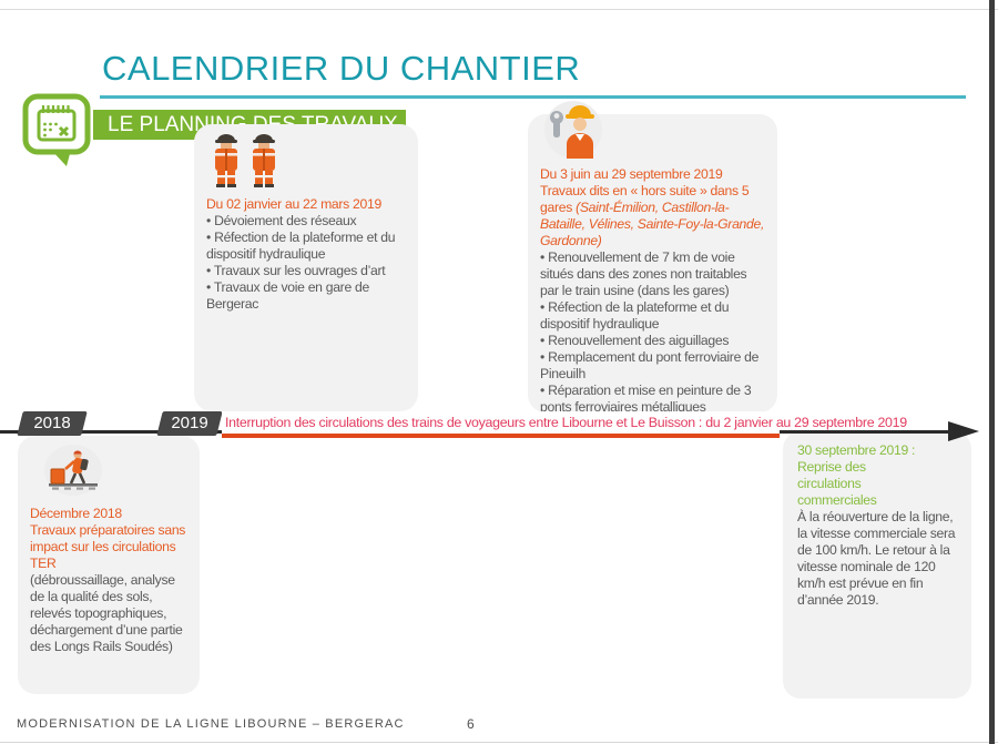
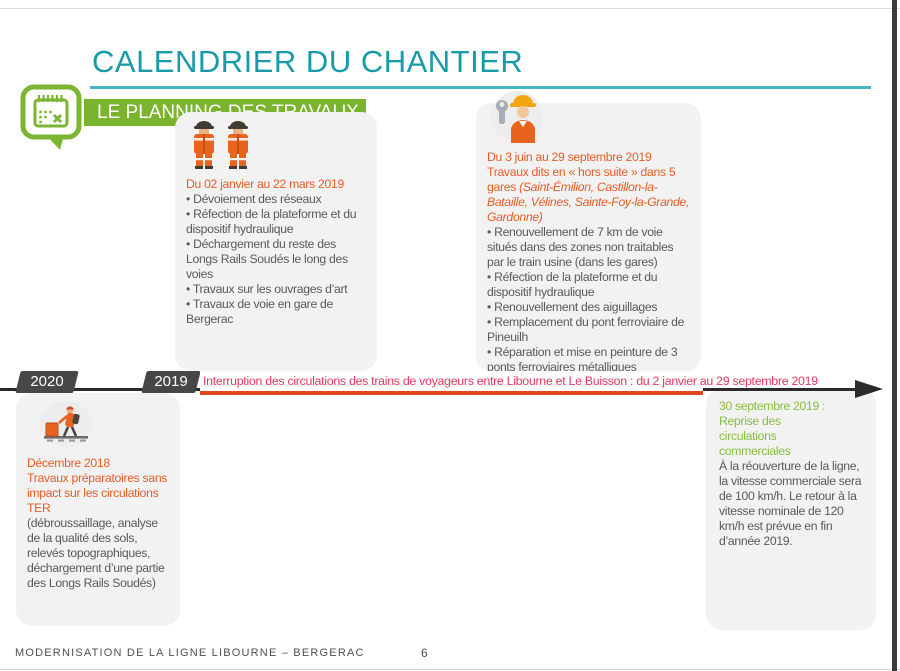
  CALENDRIER DU CHANTIER
  Du 02 janvier au 22 mars 2019
  Dévoiement des réseaux
  Réfection de la plateforme et du dispositif hydraulique
+ Déchargement du reste des Longs Rails Soudés le long des voies
  Travaux sur les ouvrages d’art
  Travaux de voie en gare de Bergerac
  Du 3 juin au 29 septembre 2019
  Travaux dits en « hors suite » dans 5 gares (Saint-Émilion, Castillon-la-Bataille, Vélines, Sainte-Foy-la-Grande, Gardonne)
  Renouvellement de 7 km de voie situés dans des zones non traitables par le train usine (dans les gares)
  Réfection de la plateforme et du dispositif hydraulique
  Renouvellement des aiguillages
  Remplacement du pont ferroviaire de Pineuilh
  Réparation et mise en peinture de 3 ponts ferroviaires métalliques
- 2018
+ 2020
  2019
  Interruption des circulations des trains de voyageurs entre Libourne et Le Buisson : du 2 janvier au 29 septembre 2019
  Décembre 2018
  Travaux préparatoires sans impact sur les circulations TER
  (débroussaillage, analyse de la qualité des sols, relevés topographiques, déchargement d’une partie des Longs Rails Soudés)
  30 septembre 2019 :
  Reprise des circulations commerciales
  À la réouverture de la ligne, la vitesse commerciale sera de 100 km/h. Le retour à la vitesse nominale de 120 km/h est prévue en fin d’année 2019.
  MODERNISATION DE LA LIGNE LIBOURNE – BERGERAC
  6
